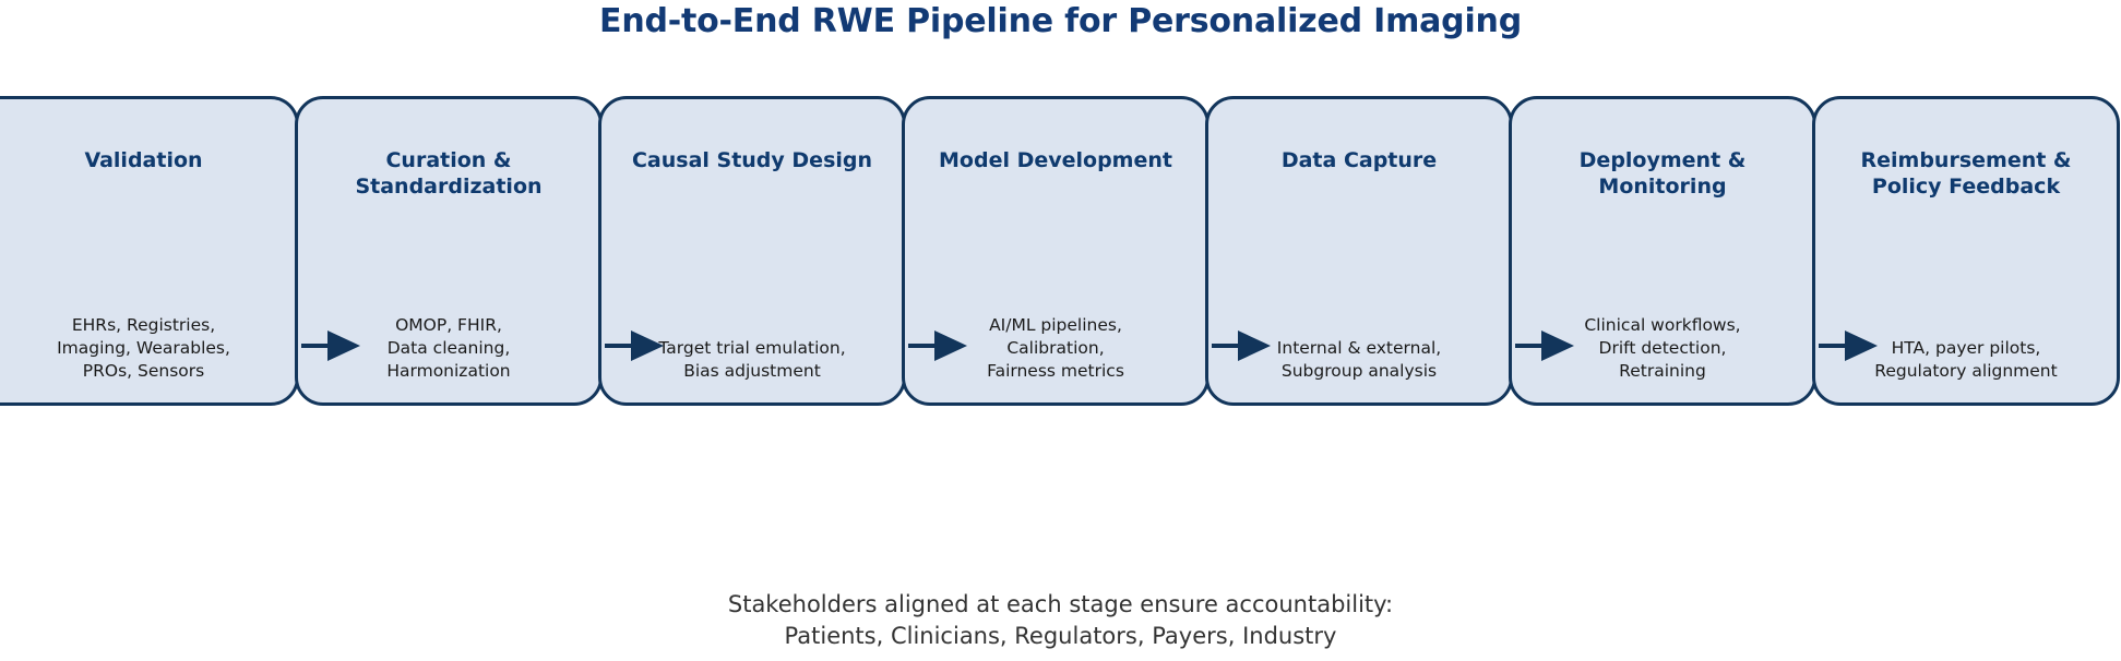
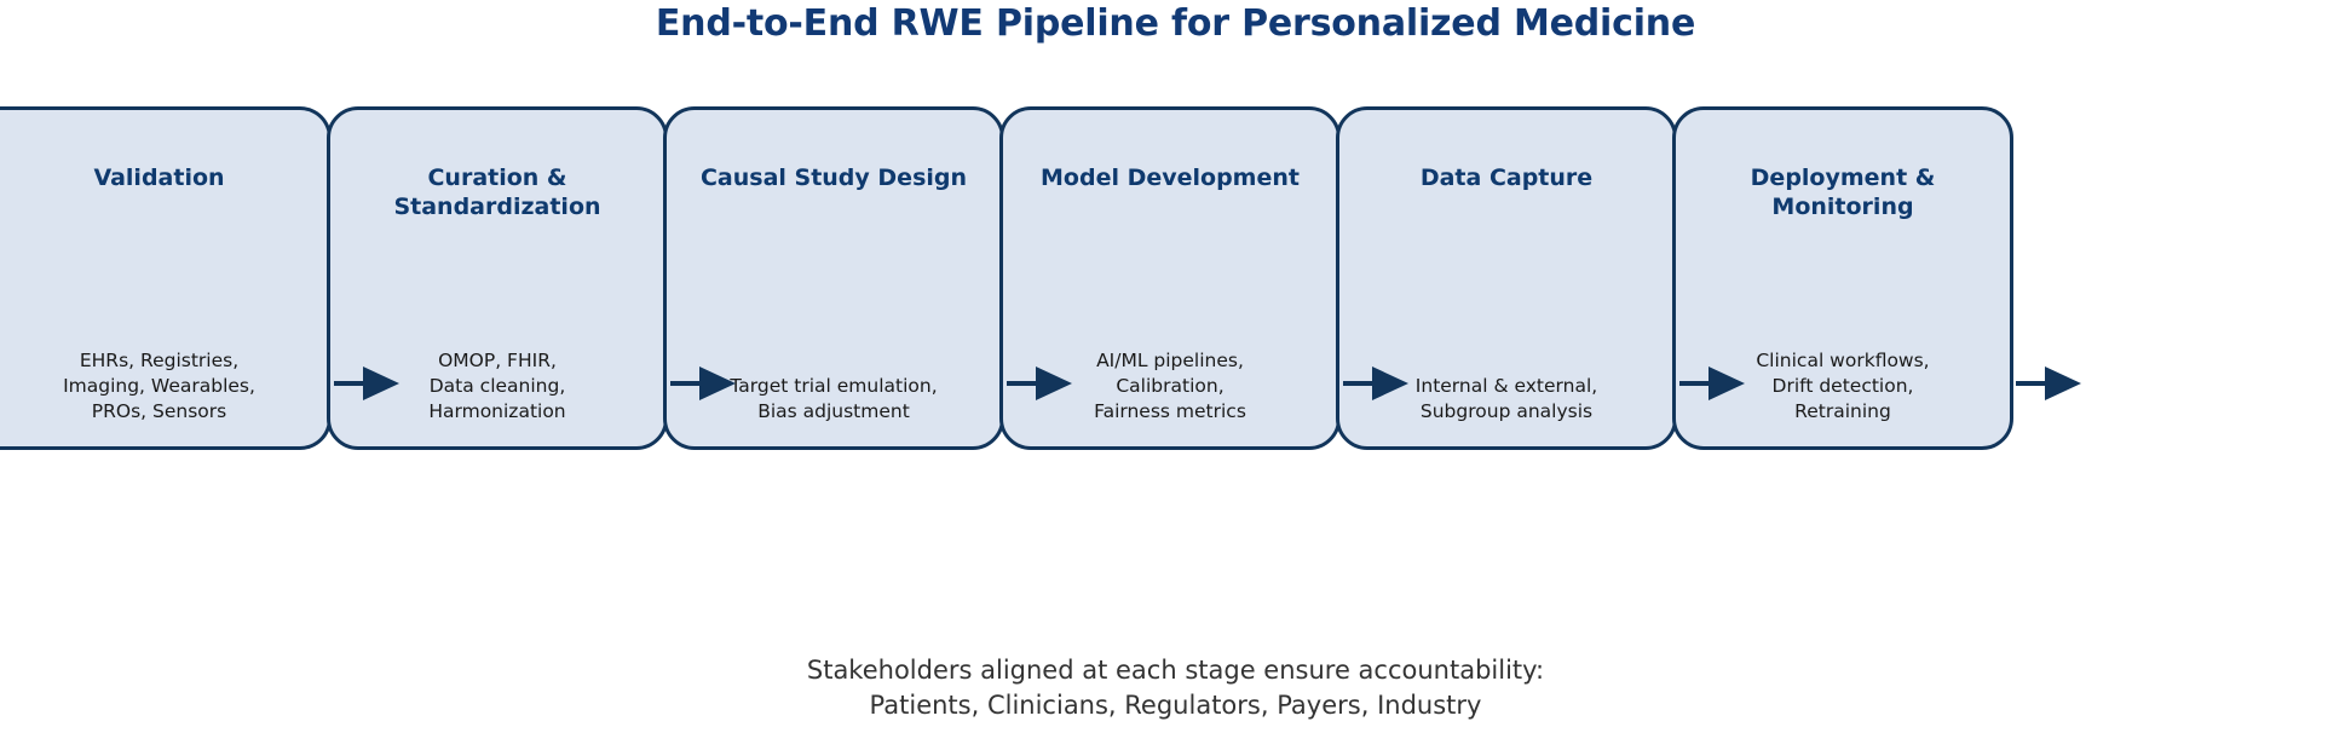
- End-to-End RWE Pipeline for Personalized Imaging
+ End-to-End RWE Pipeline for Personalized Medicine
  Validation
  EHRs, Registries,
  Imaging, Wearables,
  PROs, Sensors
  Curation &
  Standardization
  OMOP, FHIR,
  Data cleaning,
  Harmonization
  Causal Study Design
  Target trial emulation,
  Bias adjustment
  Model Development
  AI/ML pipelines,
  Calibration,
  Fairness metrics
  Data Capture
  Internal & external,
  Subgroup analysis
  Deployment &
  Monitoring
  Clinical workflows,
  Drift detection,
  Retraining
- Reimbursement &
- Policy Feedback
- HTA, payer pilots,
- Regulatory alignment
  Stakeholders aligned at each stage ensure accountability:
  Patients, Clinicians, Regulators, Payers, Industry
